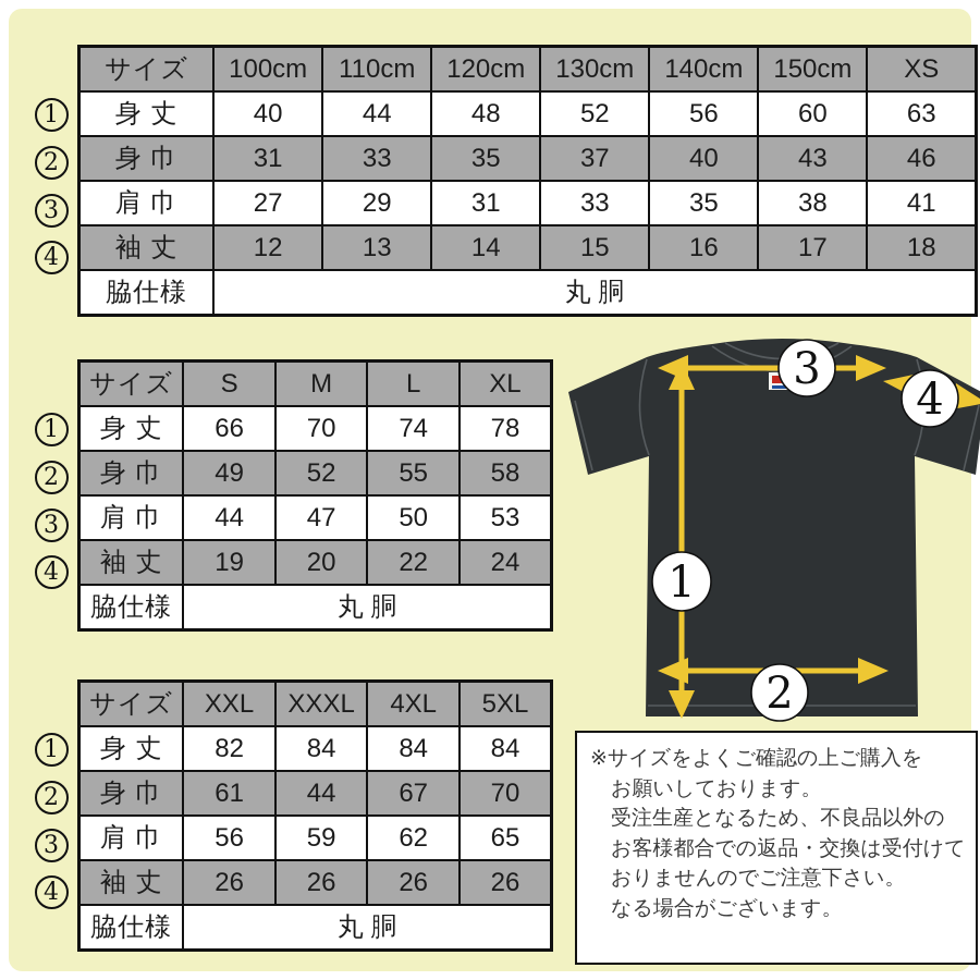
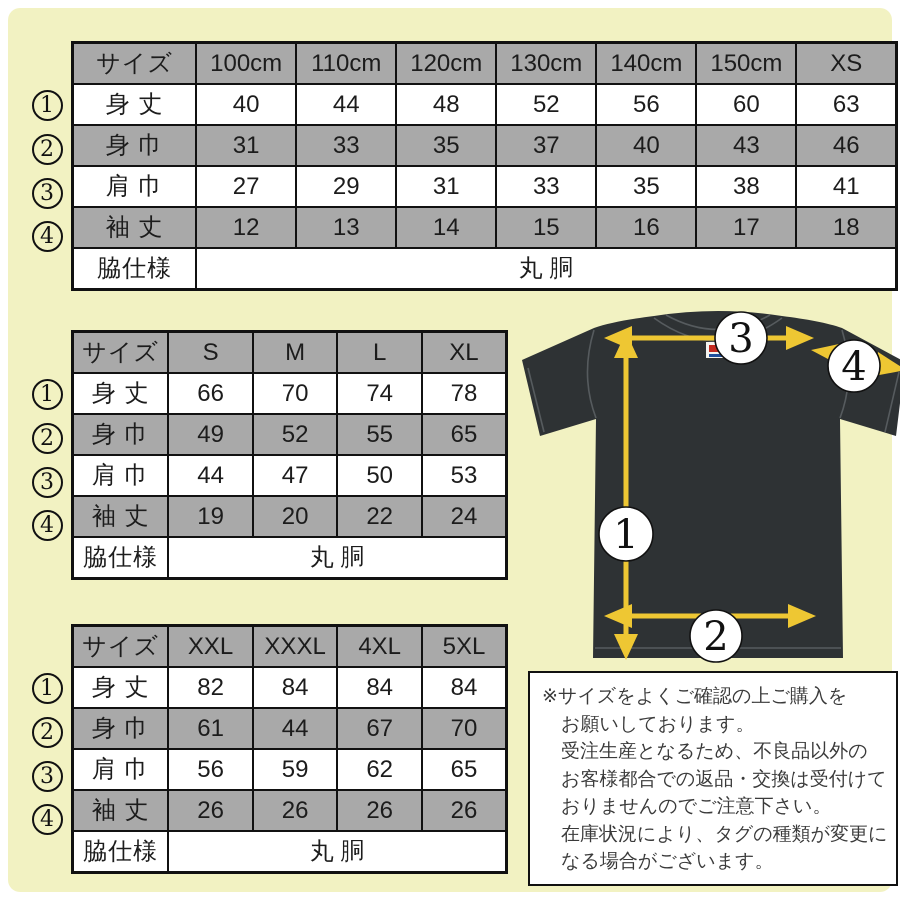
  1
  2
  3
  4
  1
  2
  3
  4
  1
  2
  3
  4
  サイズ	100cm	110cm	120cm	130cm	140cm	150cm	XS
  身 丈	40	44	48	52	56	60	63
  身 巾	31	33	35	37	40	43	46
  肩 巾	27	29	31	33	35	38	41
  袖 丈	12	13	14	15	16	17	18
  脇仕様	丸 胴
  サイズ	S	M	L	XL
  身 丈	66	70	74	78
- 身 巾	49	52	55	58
+ 身 巾	49	52	55	65
  肩 巾	44	47	50	53
  袖 丈	19	20	22	24
  脇仕様	丸 胴
  サイズ	XXL	XXXL	4XL	5XL
  身 丈	82	84	84	84
  身 巾	61	44	67	70
  肩 巾	56	59	62	65
  袖 丈	26	26	26	26
  脇仕様	丸 胴
  1
  2
  3
  4
  ※サイズをよくご確認の上ご購入を
  お願いしております。
  受注生産となるため、不良品以外の
  お客様都合での返品・交換は受付けて
  おりませんのでご注意下さい。
+ 在庫状況により、タグの種類が変更に
  なる場合がございます。
